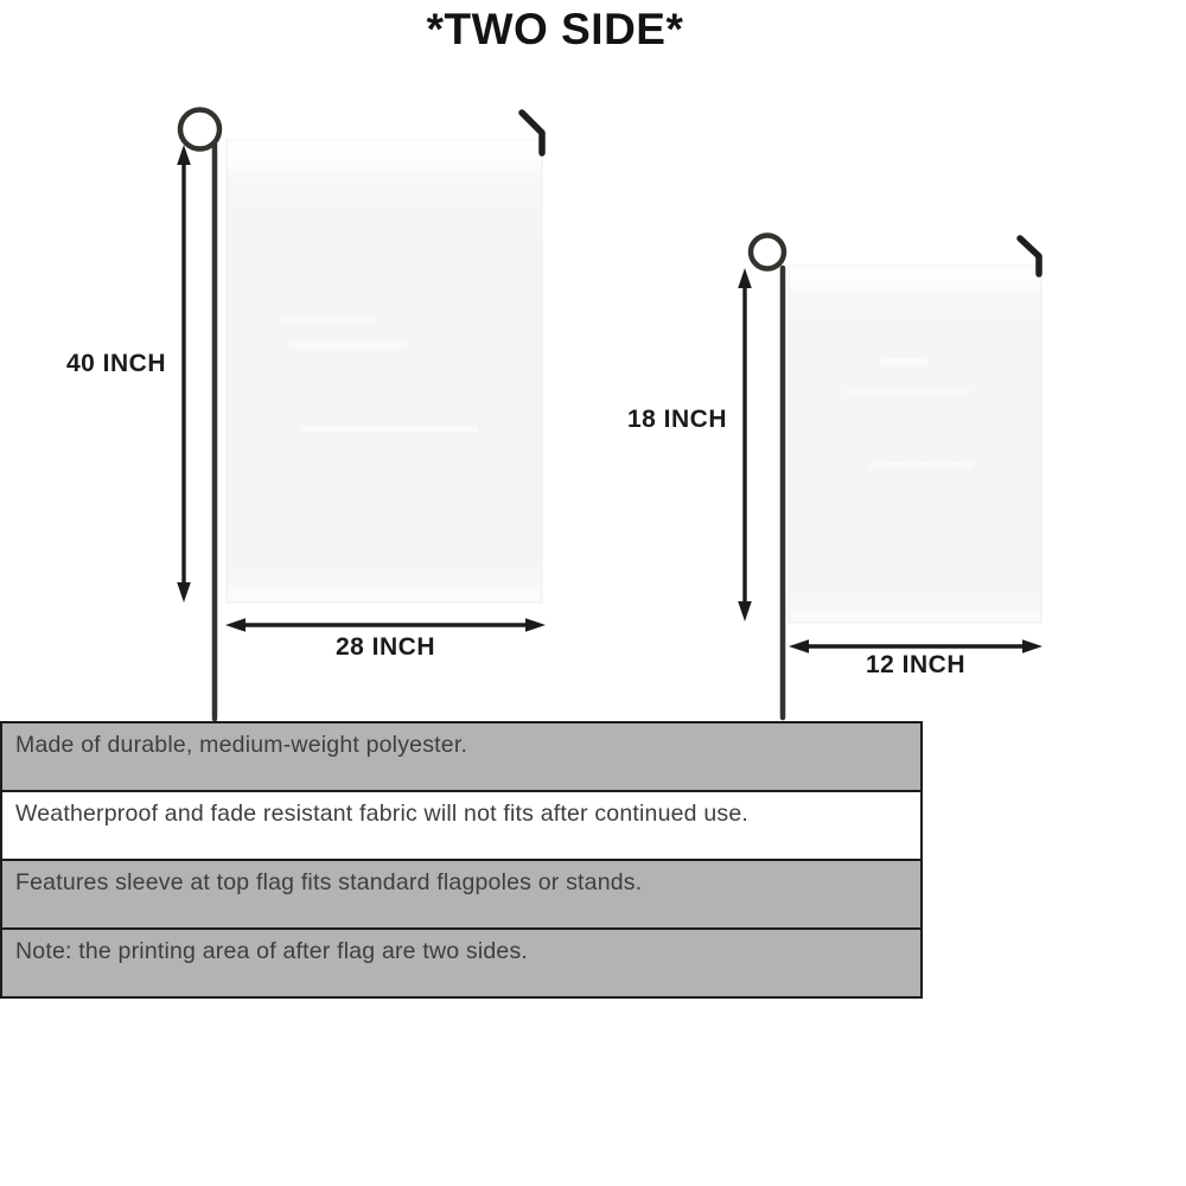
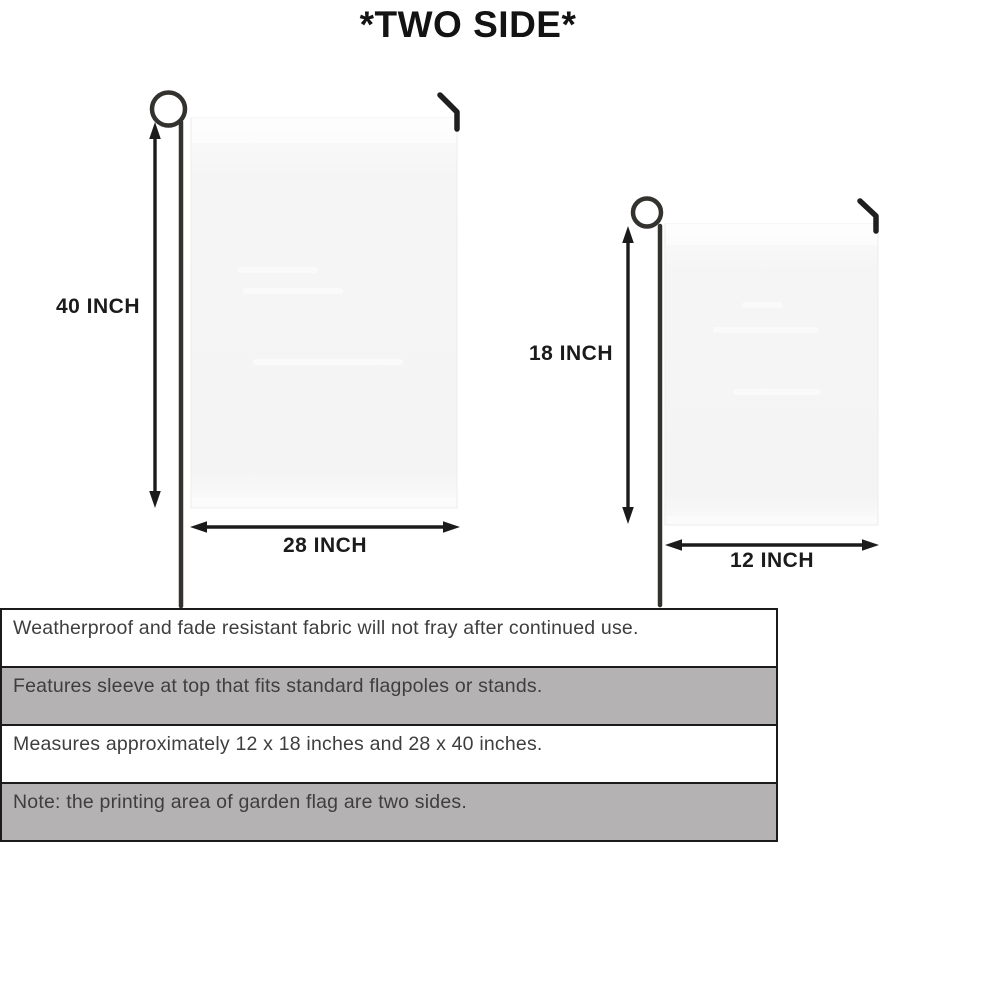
  *TWO SIDE*
  40 INCH
  28 INCH
  18 INCH
  12 INCH
- Made of durable, medium-weight polyester.
- Weatherproof and fade resistant fabric will not fits after continued use.
+ Weatherproof and fade resistant fabric will not fray after continued use.
- Features sleeve at top flag fits standard flagpoles or stands.
+ Features sleeve at top that fits standard flagpoles or stands.
+ Measures approximately 12 x 18 inches and 28 x 40 inches.
- Note: the printing area of after flag are two sides.
+ Note: the printing area of garden flag are two sides.
